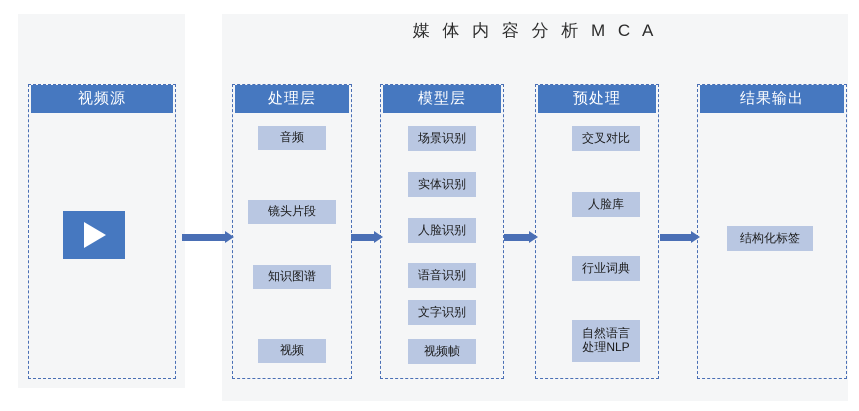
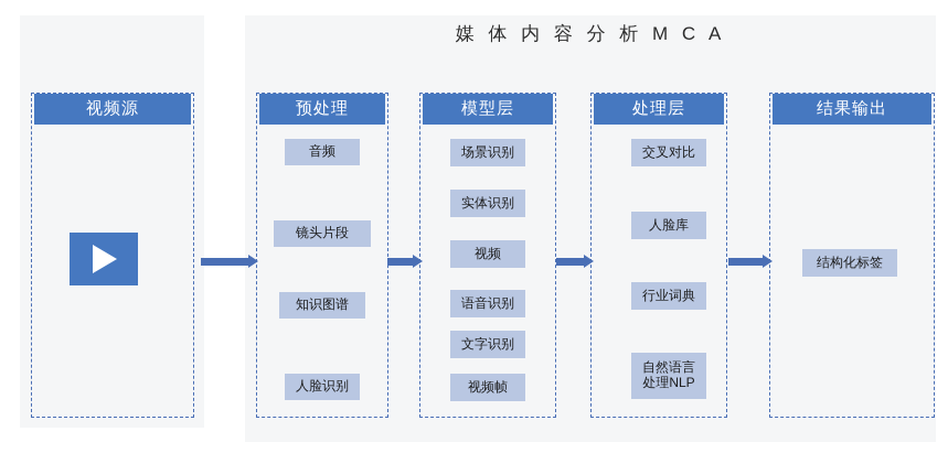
  媒 体 内 容 分 析 M C A
  视频源
- 处理层
+ 预处理
  音频
  镜头片段
  知识图谱
- 视频
+ 人脸识别
  模型层
  场景识别
  实体识别
- 人脸识别
+ 视频
  语音识别
  文字识别
  视频帧
- 预处理
+ 处理层
  交叉对比
  人脸库
  行业词典
  自然语言
  处理NLP
  结果输出
  结构化标签
